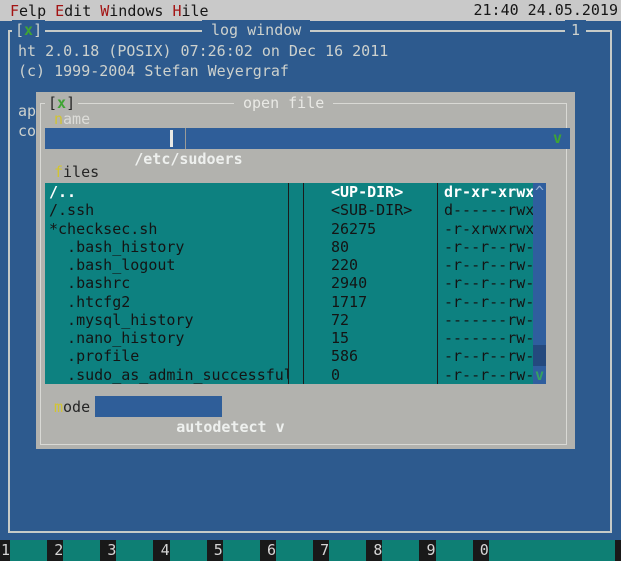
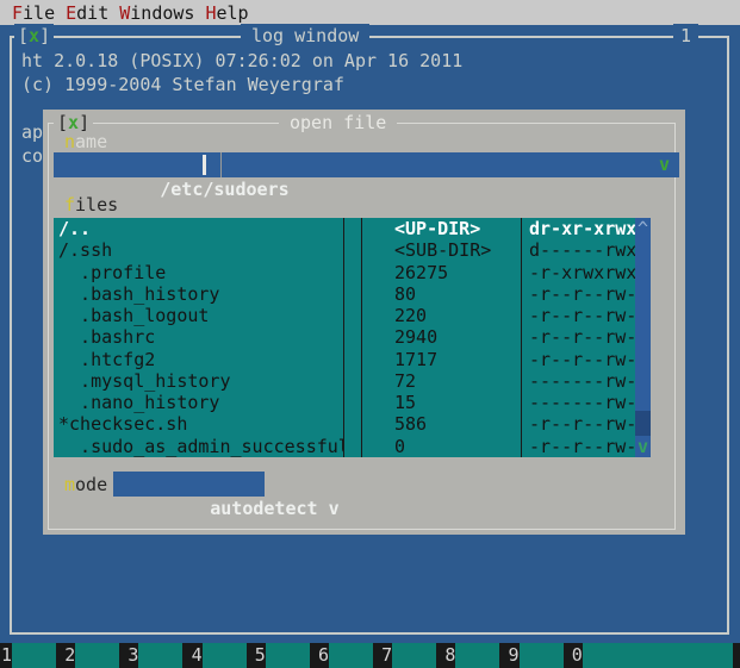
- Felp
+ File
  Edit
  Windows
- Hile
+ Help
- 21:40 24.05.2019
  [x]
  log window
  1
- ht 2.0.18 (POSIX) 07:26:02 on Dec 16 2011
+ ht 2.0.18 (POSIX) 07:26:02 on Apr 16 2011
  (c) 1999-2004 Stefan Weyergraf
  [x]
  open file
  name
  /etc/sudoers
  v
  files
  /..
  <UP-DIR>
  dr-xr-xrwx
  /.ssh
  <SUB-DIR>
  d------rwx
- *checksec.sh
+ .profile
  26275
  -r-xrwxrwx
  .bash_history
  80
  -r--r--rw-
  .bash_logout
  220
  -r--r--rw-
  .bashrc
  2940
  -r--r--rw-
  .htcfg2
  1717
  -r--r--rw-
  .mysql_history
  72
  -------rw-
  .nano_history
  15
  -------rw-
- .profile
+ *checksec.sh
  586
  -r--r--rw-
  .sudo_as_admin_successfu
  0
  -r--r--rw-
  ^
  v
  mode
  autodetect v
  1
  2
  3
  4
  5
  6
  7
  8
  9
  0
